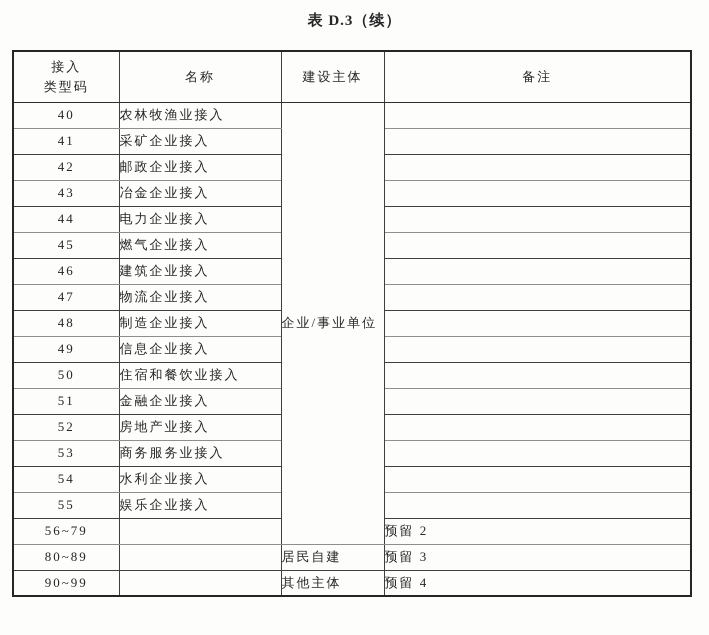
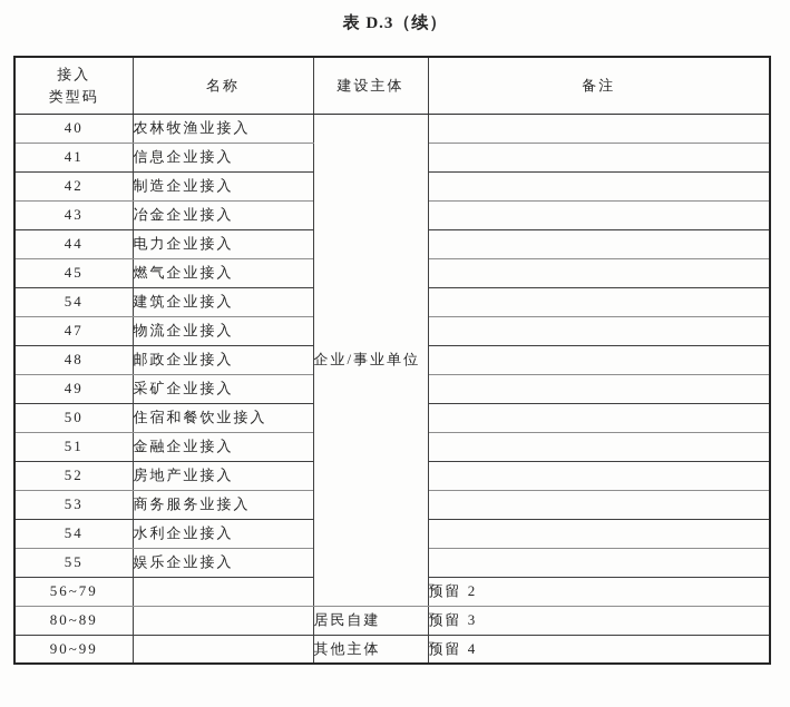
  表 D.3（续）
  接入 类型码	名称	建设主体	备注
  40	农林牧渔业接入	企业/事业单位
- 41	采矿企业接入
+ 41	信息企业接入
- 42	邮政企业接入
+ 42	制造企业接入
  43	冶金企业接入
  44	电力企业接入
  45	燃气企业接入
- 46	建筑企业接入
+ 54	建筑企业接入
  47	物流企业接入
- 48	制造企业接入
+ 48	邮政企业接入
- 49	信息企业接入
+ 49	采矿企业接入
  50	住宿和餐饮业接入
  51	金融企业接入
  52	房地产业接入
  53	商务服务业接入
  54	水利企业接入
  55	娱乐企业接入
  56~79		预留 2
  80~89		居民自建	预留 3
  90~99		其他主体	预留 4
